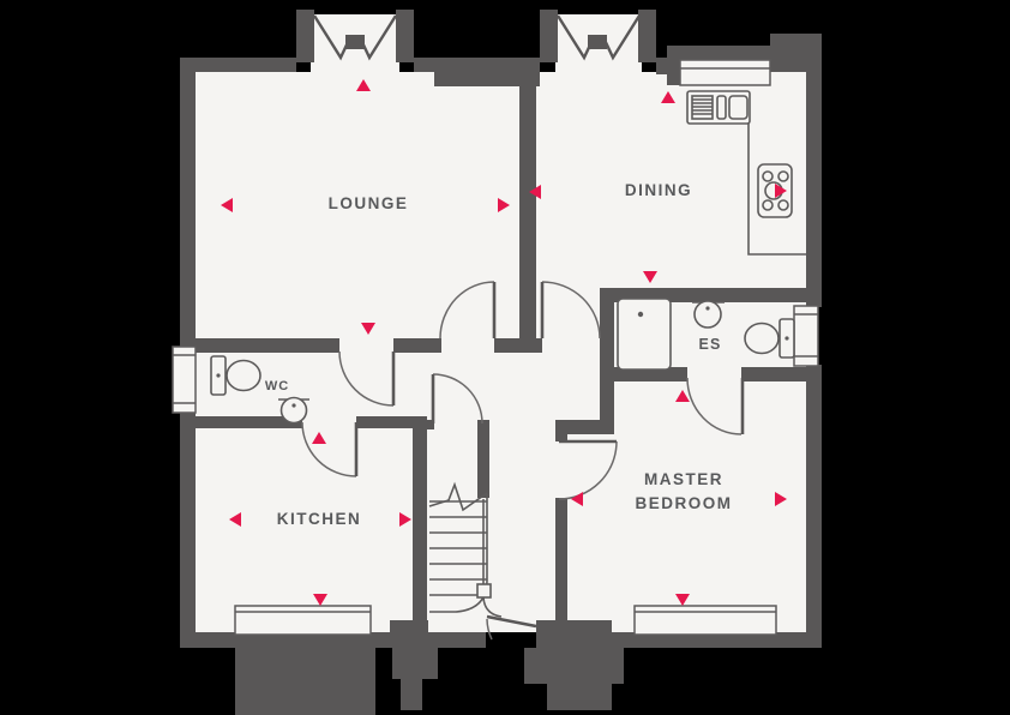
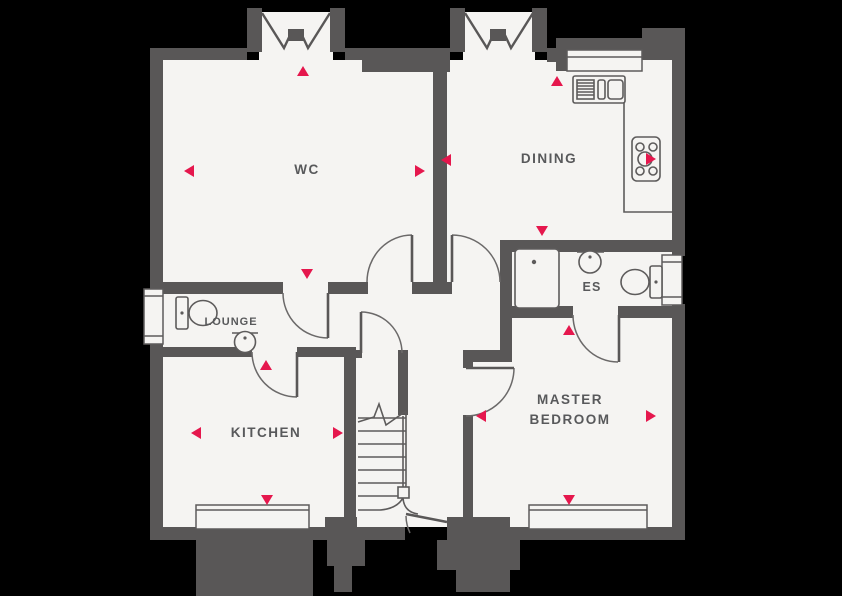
- LOUNGE
+ WC
  DINING
- WC
+ LOUNGE
  ES
  KITCHEN
  MASTER
  BEDROOM
